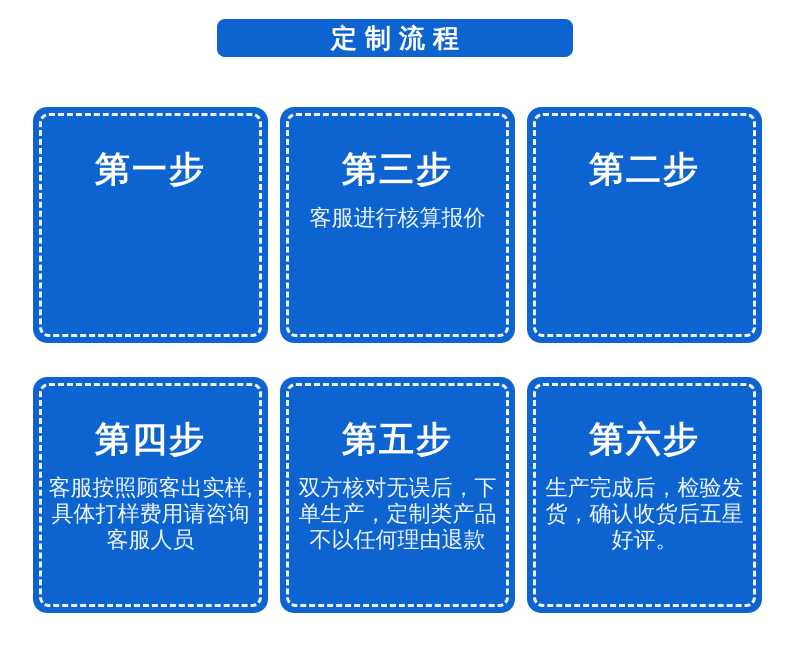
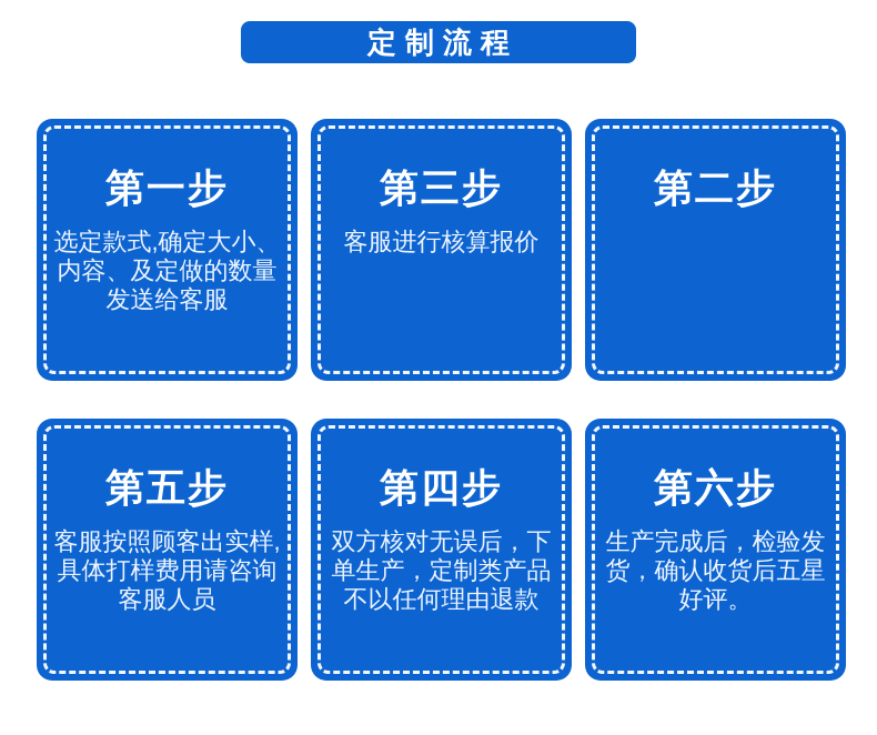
  定制流程
  第一步
+ 选定款式,确定大小、
+ 内容、及定做的数量
+ 发送给客服
  第三步
  客服进行核算报价
  第二步
- 第四步
+ 第五步
  客服按照顾客出实样,
  具体打样费用请咨询
  客服人员
- 第五步
+ 第四步
  双方核对无误后，下
  单生产，定制类产品
  不以任何理由退款
  第六步
  生产完成后，检验发
  货，确认收货后五星
  好评。
